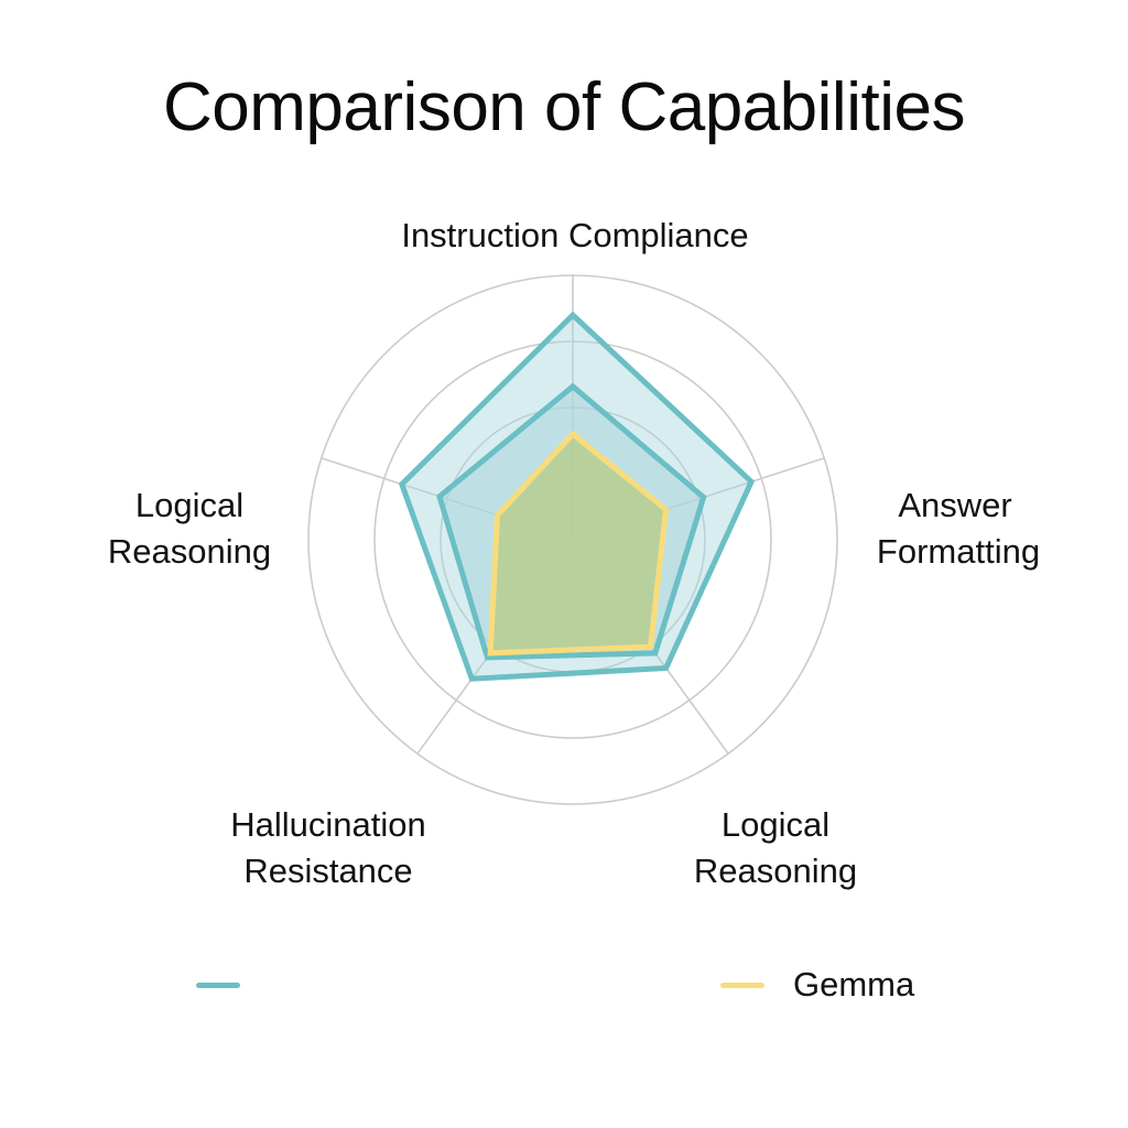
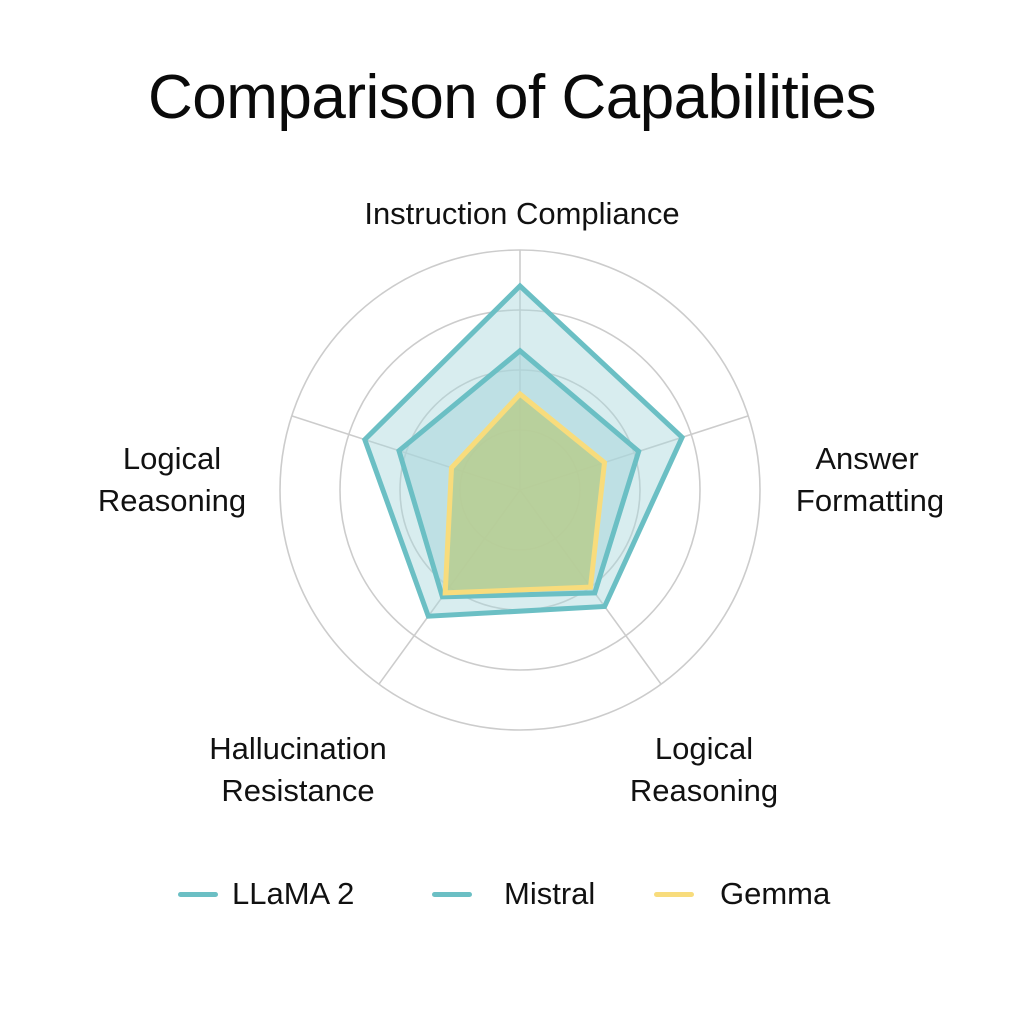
  Comparison of Capabilities
  Instruction Compliance
  Answer
  Formatting
  Logical
  Reasoning
  Hallucination
  Resistance
  Logical
  Reasoning
+ LLaMA 2
+ Mistral
  Gemma
